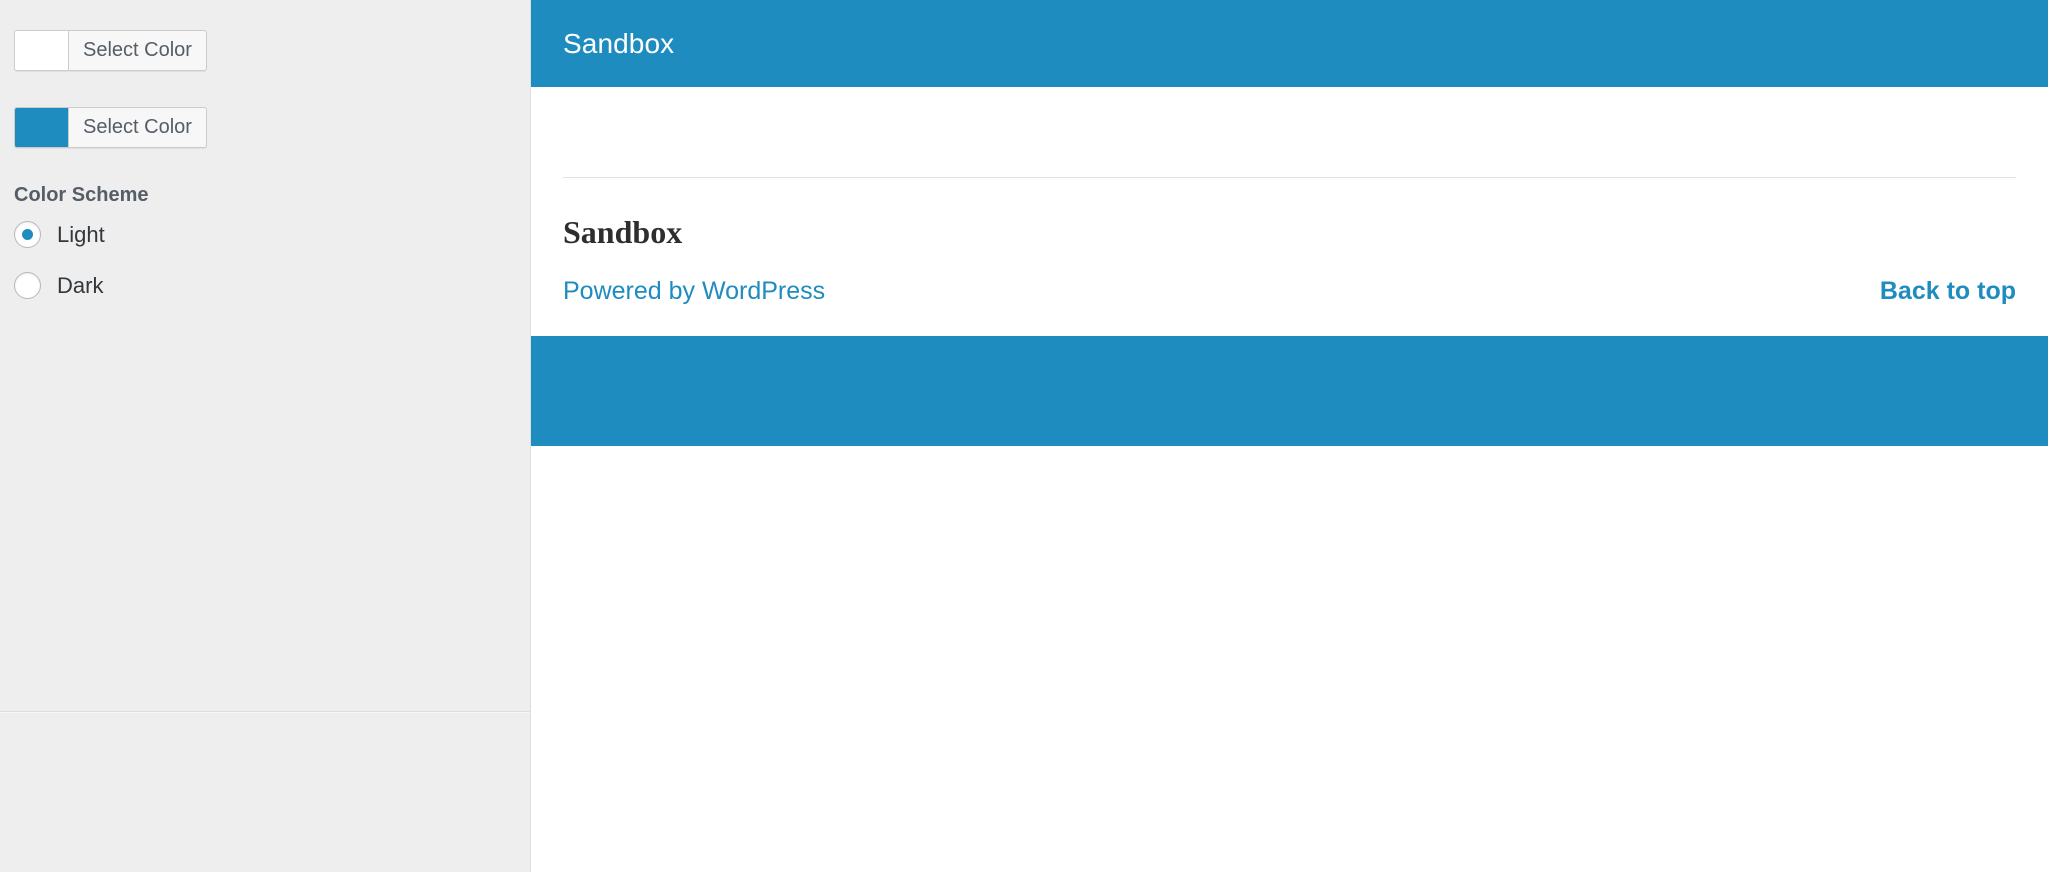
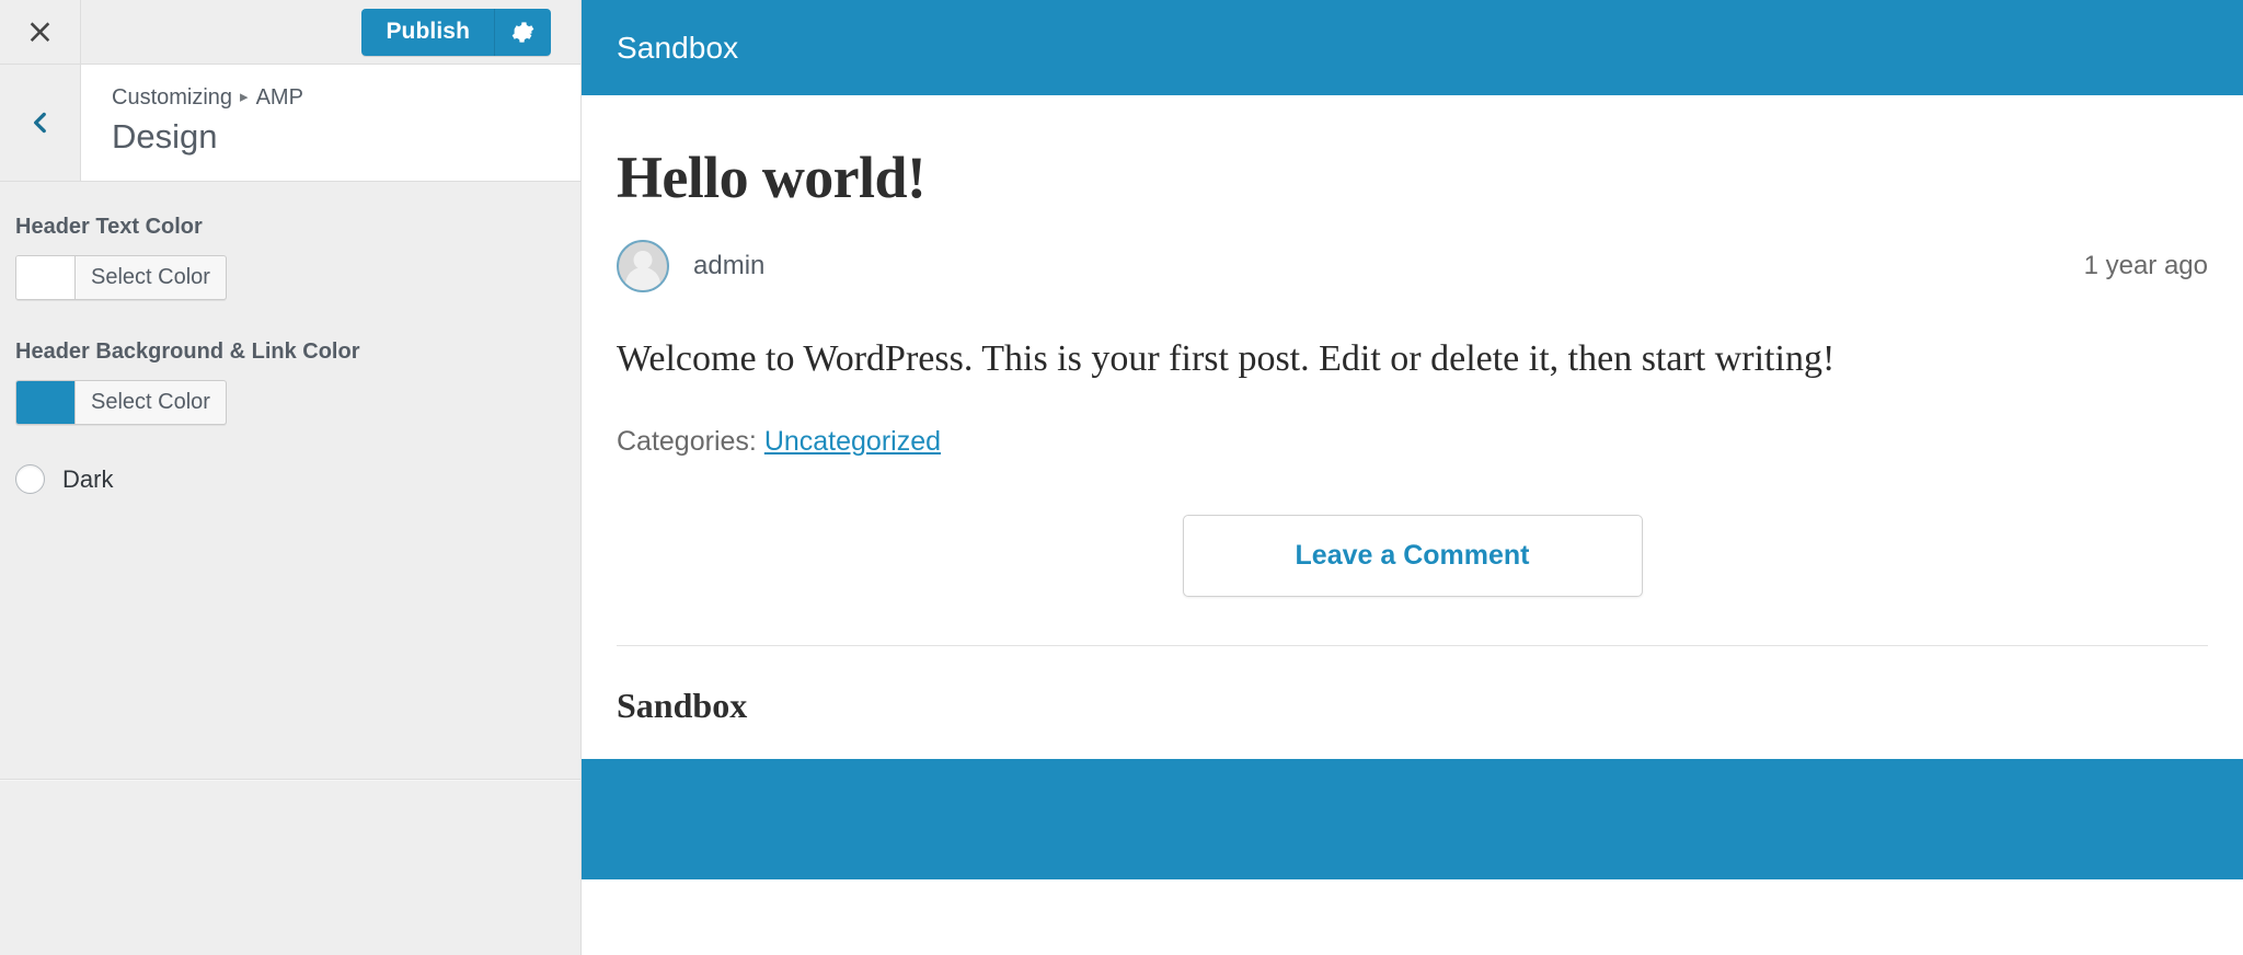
+ ×
+ Publish
+ Customizing
+ ▸
+ AMP
+ Design
+ Header Text Color
  Select Color
+ Header Background & Link Color
  Select Color
- Color Scheme
- Light
  Dark
  Sandbox
+ Hello world!
+ admin
+ 1 year ago
+ Welcome to WordPress. This is your first post. Edit or delete it, then start writing!
+ Categories: Uncategorized
+ Leave a Comment
  Sandbox
- Powered by WordPress
- Back to top
